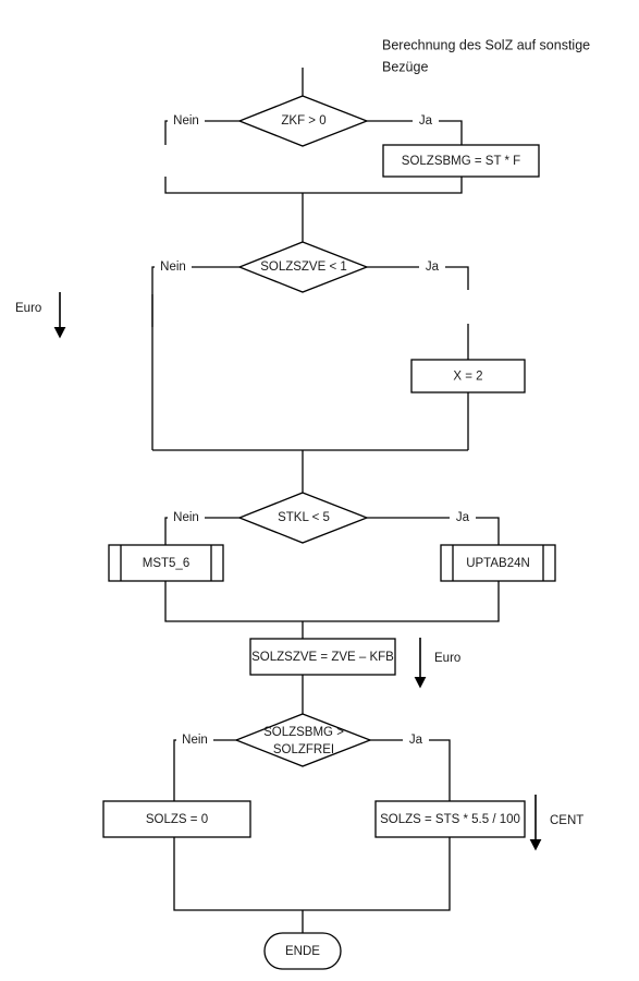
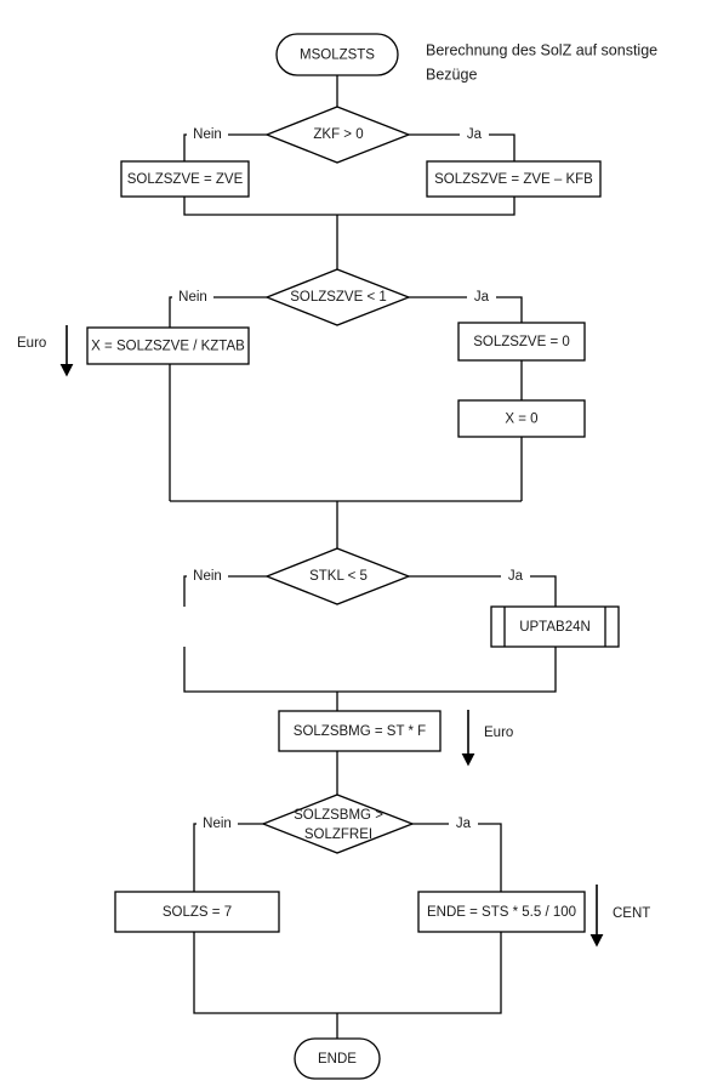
+ MSOLZSTS
  Berechnung des SolZ auf sonstige
  Bezüge
  ZKF > 0
  Nein
  Ja
+ SOLZSZVE = ZVE
- SOLZSBMG = ST * F
+ SOLZSZVE = ZVE – KFB
  SOLZSZVE < 1
  Nein
  Ja
  Euro
+ X = SOLZSZVE / KZTAB
+ SOLZSZVE = 0
- X = 2
+ X = 0
  STKL < 5
  Nein
  Ja
- MST5_6
  UPTAB24N
- SOLZSZVE = ZVE – KFB
+ SOLZSBMG = ST * F
  Euro
  SOLZSBMG >
  SOLZFREI
  Nein
  Ja
- SOLZS = 0
+ SOLZS = 7
- SOLZS = STS * 5.5 / 100
+ ENDE = STS * 5.5 / 100
  CENT
  ENDE
